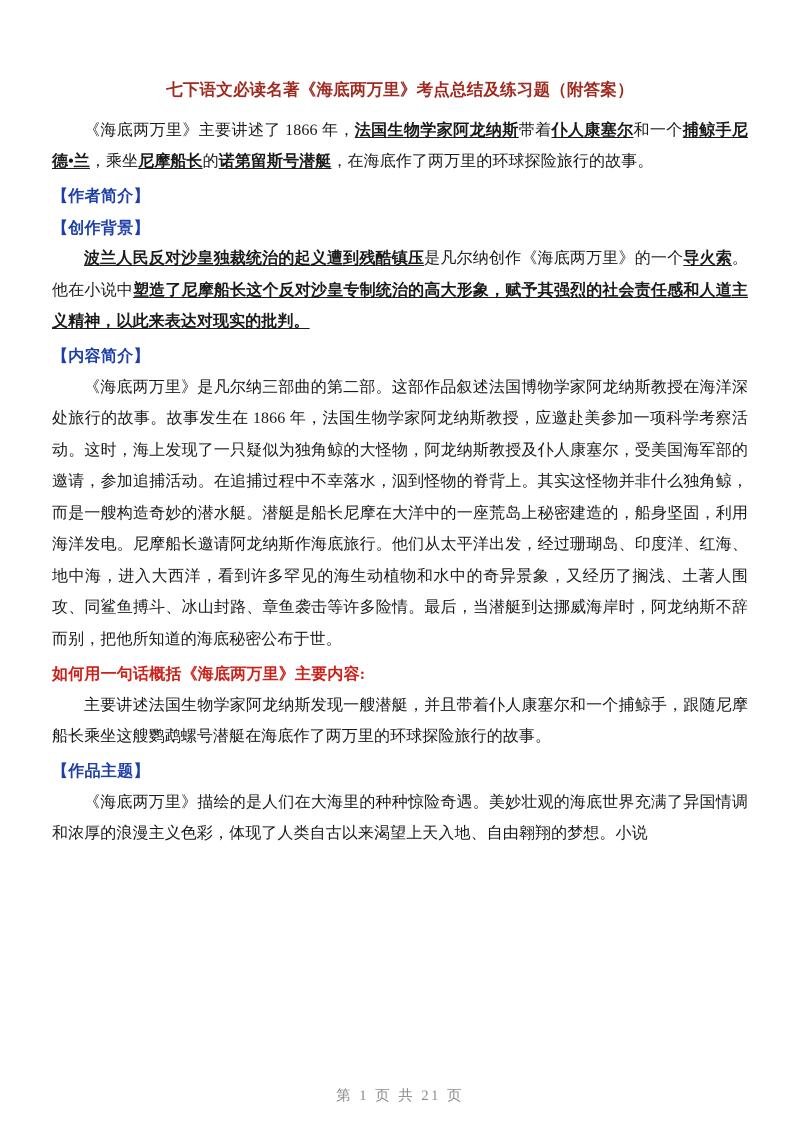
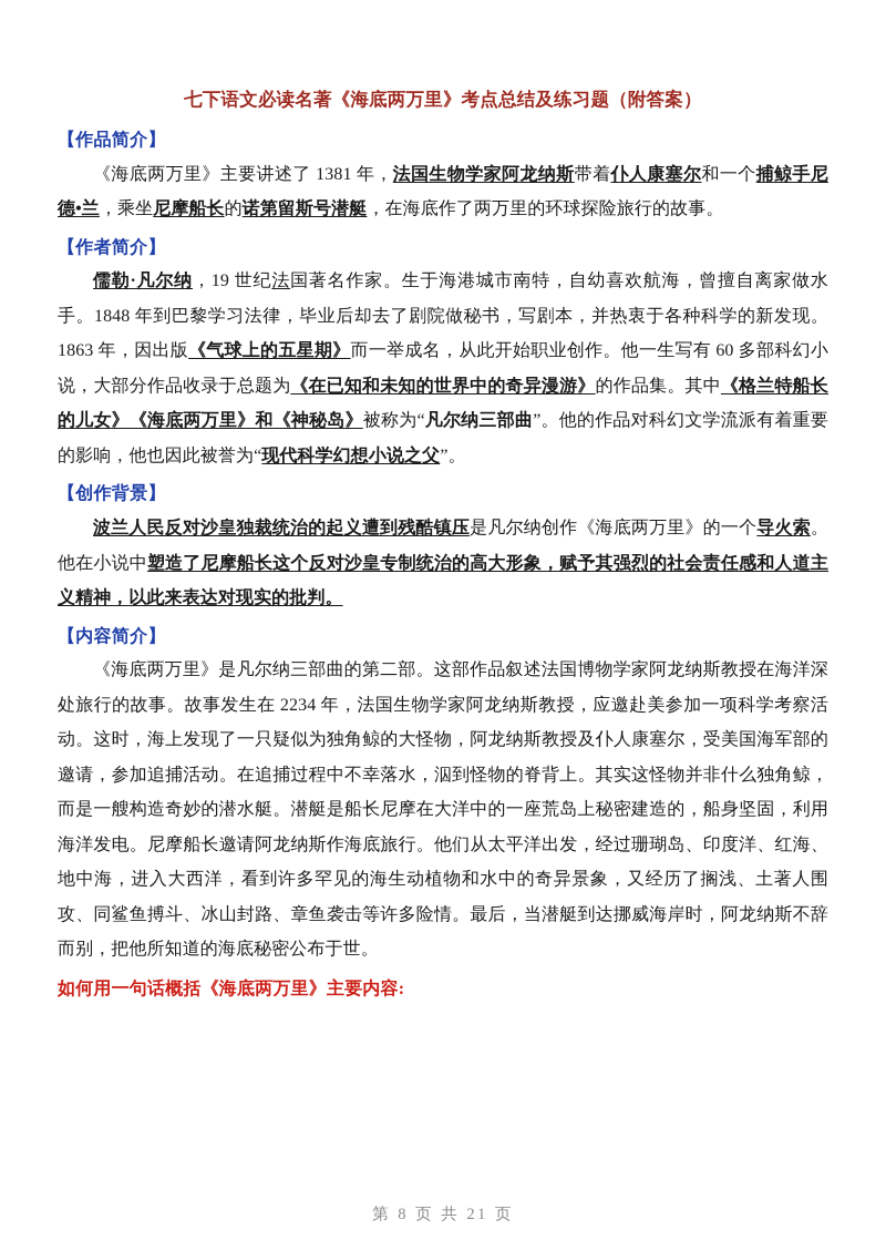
  七下语文必读名著《海底两万里》考点总结及练习题（附答案）
+ 【作品简介】
- 《海底两万里》主要讲述了 1866 年，法国生物学家阿龙纳斯带着仆人康塞尔和一个捕鲸手尼德•兰，乘坐尼摩船长的诺第留斯号潜艇，在海底作了两万里的环球探险旅行的故事。
+ 《海底两万里》主要讲述了 1381 年，法国生物学家阿龙纳斯带着仆人康塞尔和一个捕鲸手尼德•兰，乘坐尼摩船长的诺第留斯号潜艇，在海底作了两万里的环球探险旅行的故事。
  【作者简介】
+ 儒勒·凡尔纳，19 世纪法国著名作家。生于海港城市南特，自幼喜欢航海，曾擅自离家做水手。1848 年到巴黎学习法律，毕业后却去了剧院做秘书，写剧本，并热衷于各种科学的新发现。1863 年，因出版《气球上的五星期》而一举成名，从此开始职业创作。他一生写有 60 多部科幻小说，大部分作品收录于总题为《在已知和未知的世界中的奇异漫游》的作品集。其中《格兰特船长的儿女》《海底两万里》和《神秘岛》被称为“凡尔纳三部曲”。他的作品对科幻文学流派有着重要的影响，他也因此被誉为“现代科学幻想小说之父”。
  【创作背景】
  波兰人民反对沙皇独裁统治的起义遭到残酷镇压是凡尔纳创作《海底两万里》的一个导火索。他在小说中塑造了尼摩船长这个反对沙皇专制统治的高大形象，赋予其强烈的社会责任感和人道主义精神，以此来表达对现实的批判。
  【内容简介】
- 《海底两万里》是凡尔纳三部曲的第二部。这部作品叙述法国博物学家阿龙纳斯教授在海洋深处旅行的故事。故事发生在 1866 年，法国生物学家阿龙纳斯教授，应邀赴美参加一项科学考察活动。这时，海上发现了一只疑似为独角鲸的大怪物，阿龙纳斯教授及仆人康塞尔，受美国海军部的邀请，参加追捕活动。在追捕过程中不幸落水，泅到怪物的脊背上。其实这怪物并非什么独角鲸，而是一艘构造奇妙的潜水艇。潜艇是船长尼摩在大洋中的一座荒岛上秘密建造的，船身坚固，利用海洋发电。尼摩船长邀请阿龙纳斯作海底旅行。他们从太平洋出发，经过珊瑚岛、印度洋、红海、地中海，进入大西洋，看到许多罕见的海生动植物和水中的奇异景象，又经历了搁浅、土著人围攻、同鲨鱼搏斗、冰山封路、章鱼袭击等许多险情。最后，当潜艇到达挪威海岸时，阿龙纳斯不辞而别，把他所知道的海底秘密公布于世。
+ 《海底两万里》是凡尔纳三部曲的第二部。这部作品叙述法国博物学家阿龙纳斯教授在海洋深处旅行的故事。故事发生在 2234 年，法国生物学家阿龙纳斯教授，应邀赴美参加一项科学考察活动。这时，海上发现了一只疑似为独角鲸的大怪物，阿龙纳斯教授及仆人康塞尔，受美国海军部的邀请，参加追捕活动。在追捕过程中不幸落水，泅到怪物的脊背上。其实这怪物并非什么独角鲸，而是一艘构造奇妙的潜水艇。潜艇是船长尼摩在大洋中的一座荒岛上秘密建造的，船身坚固，利用海洋发电。尼摩船长邀请阿龙纳斯作海底旅行。他们从太平洋出发，经过珊瑚岛、印度洋、红海、地中海，进入大西洋，看到许多罕见的海生动植物和水中的奇异景象，又经历了搁浅、土著人围攻、同鲨鱼搏斗、冰山封路、章鱼袭击等许多险情。最后，当潜艇到达挪威海岸时，阿龙纳斯不辞而别，把他所知道的海底秘密公布于世。
  如何用一句话概括《海底两万里》主要内容:
- 主要讲述法国生物学家阿龙纳斯发现一艘潜艇，并且带着仆人康塞尔和一个捕鲸手，跟随尼摩船长乘坐这艘鹦鹉螺号潜艇在海底作了两万里的环球探险旅行的故事。
- 【作品主题】
- 《海底两万里》描绘的是人们在大海里的种种惊险奇遇。美妙壮观的海底世界充满了异国情调和浓厚的浪漫主义色彩，体现了人类自古以来渴望上天入地、自由翱翔的梦想。小说
- 第 1 页 共 21 页
+ 第 8 页 共 21 页
